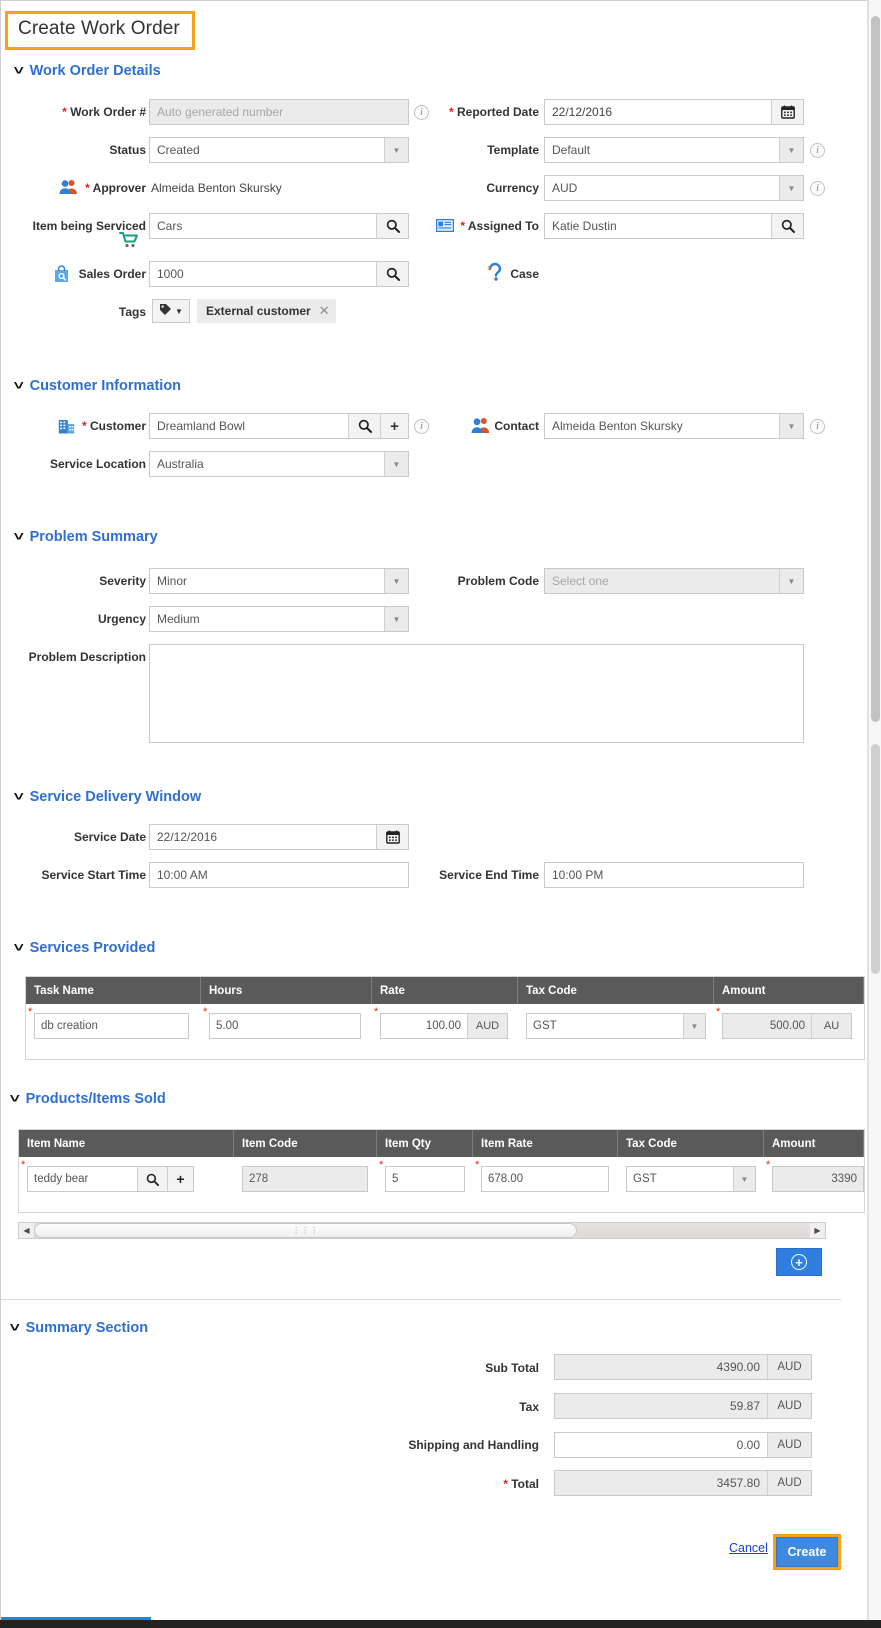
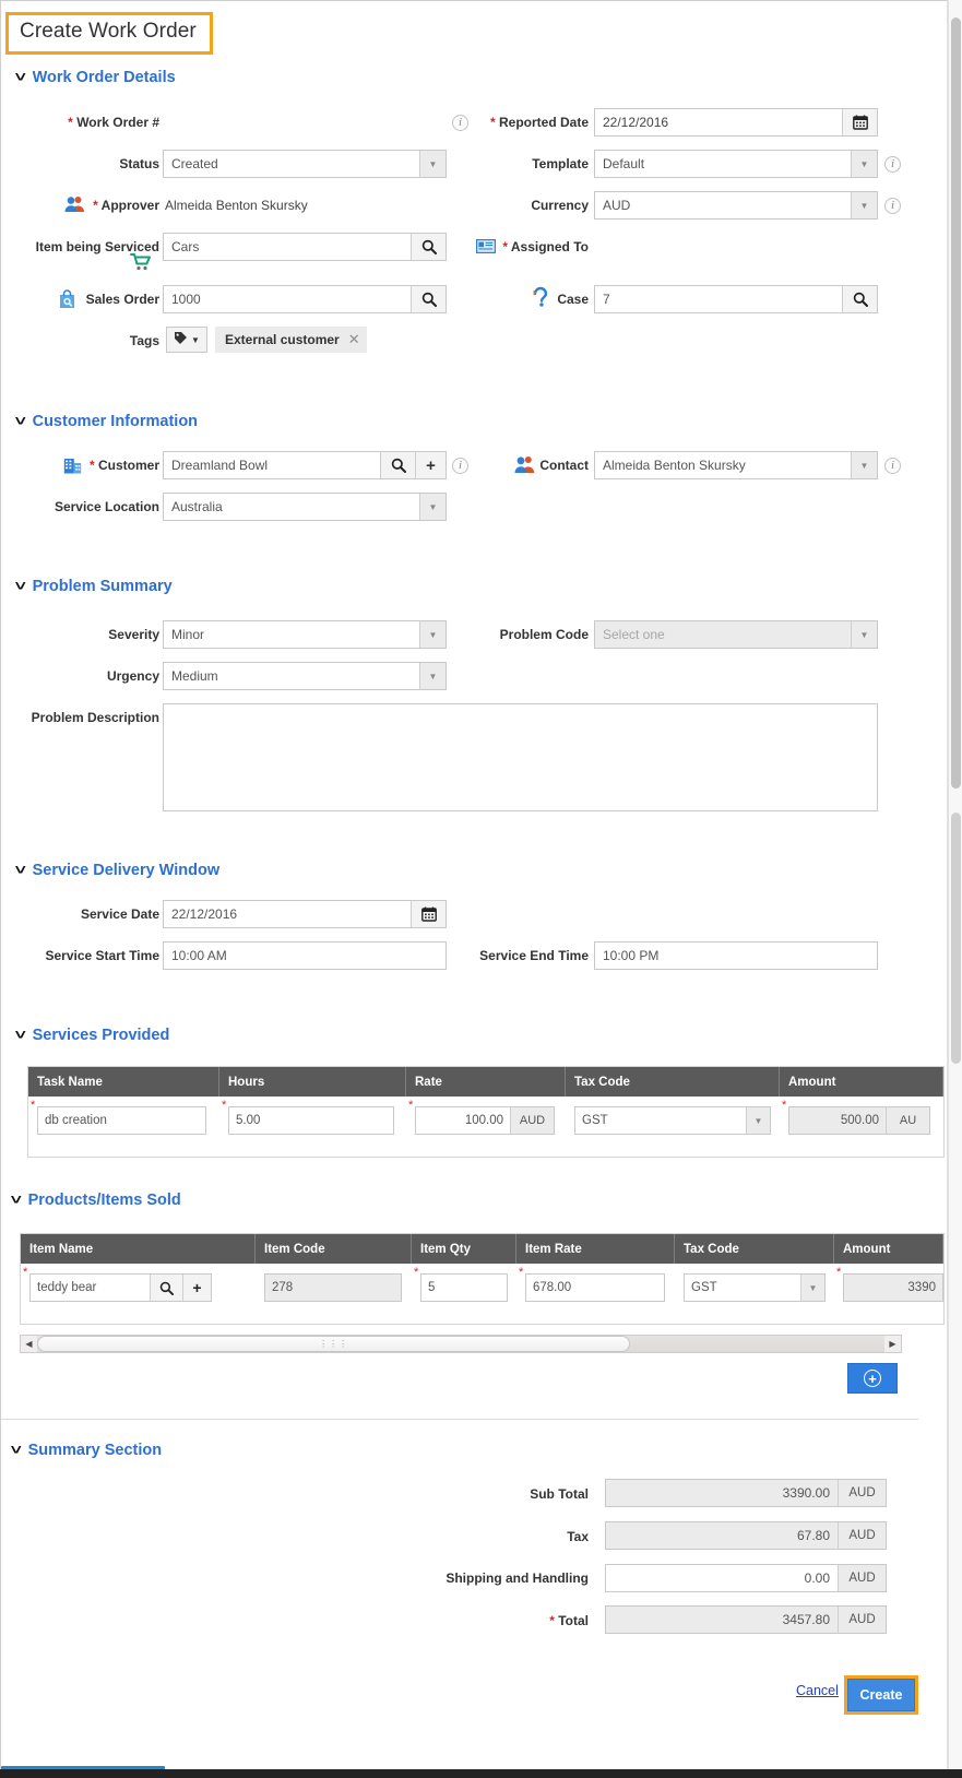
  Create Work Order
  ˅
  Work Order Details
  * Work Order #
- Auto generated number
  i
  Status
  Created
  ▼
  * Approver
  Almeida Benton Skursky
  Item being Serviced
  Cars
  Sales Order
  1000
  Tags
  ▼
  External customer
  ✕
  * Reported Date
  22/12/2016
  Template
  Default
  ▼
  i
  Currency
  AUD
  ▼
  i
  * Assigned To
- Katie Dustin
  Case
+ 7
  ˅
  Customer Information
  * Customer
  Dreamland Bowl
  +
  i
  Service Location
  Australia
  ▼
  Contact
  Almeida Benton Skursky
  ▼
  i
  ˅
  Problem Summary
  Severity
  Minor
  ▼
  Urgency
  Medium
  ▼
  Problem Code
  Select one
  ▼
  Problem Description
  ˅
  Service Delivery Window
  Service Date
  22/12/2016
  Service Start Time
  10:00 AM
  Service End Time
  10:00 PM
  ˅
  Services Provided
  Task Name
  Hours
  Rate
  Tax Code
  Amount
  *
  db creation
  *
  5.00
  *
  100.00
  AUD
  GST
  ▼
  *
  500.00
  AU
  ˅
  Products/Items Sold
  Item Name
  Item Code
  Item Qty
  Item Rate
  Tax Code
  Amount
  *
  teddy bear
  +
  278
  *
  5
  *
  678.00
  GST
  ▼
  *
  3390
  ◀
  ⋮⋮⋮
  ▶
  +
  ˅
  Summary Section
  Sub Total
- 4390.00
+ 3390.00
  AUD
  Tax
- 59.87
+ 67.80
  AUD
  Shipping and Handling
  0.00
  AUD
  * Total
  3457.80
  AUD
  Cancel
  Create
